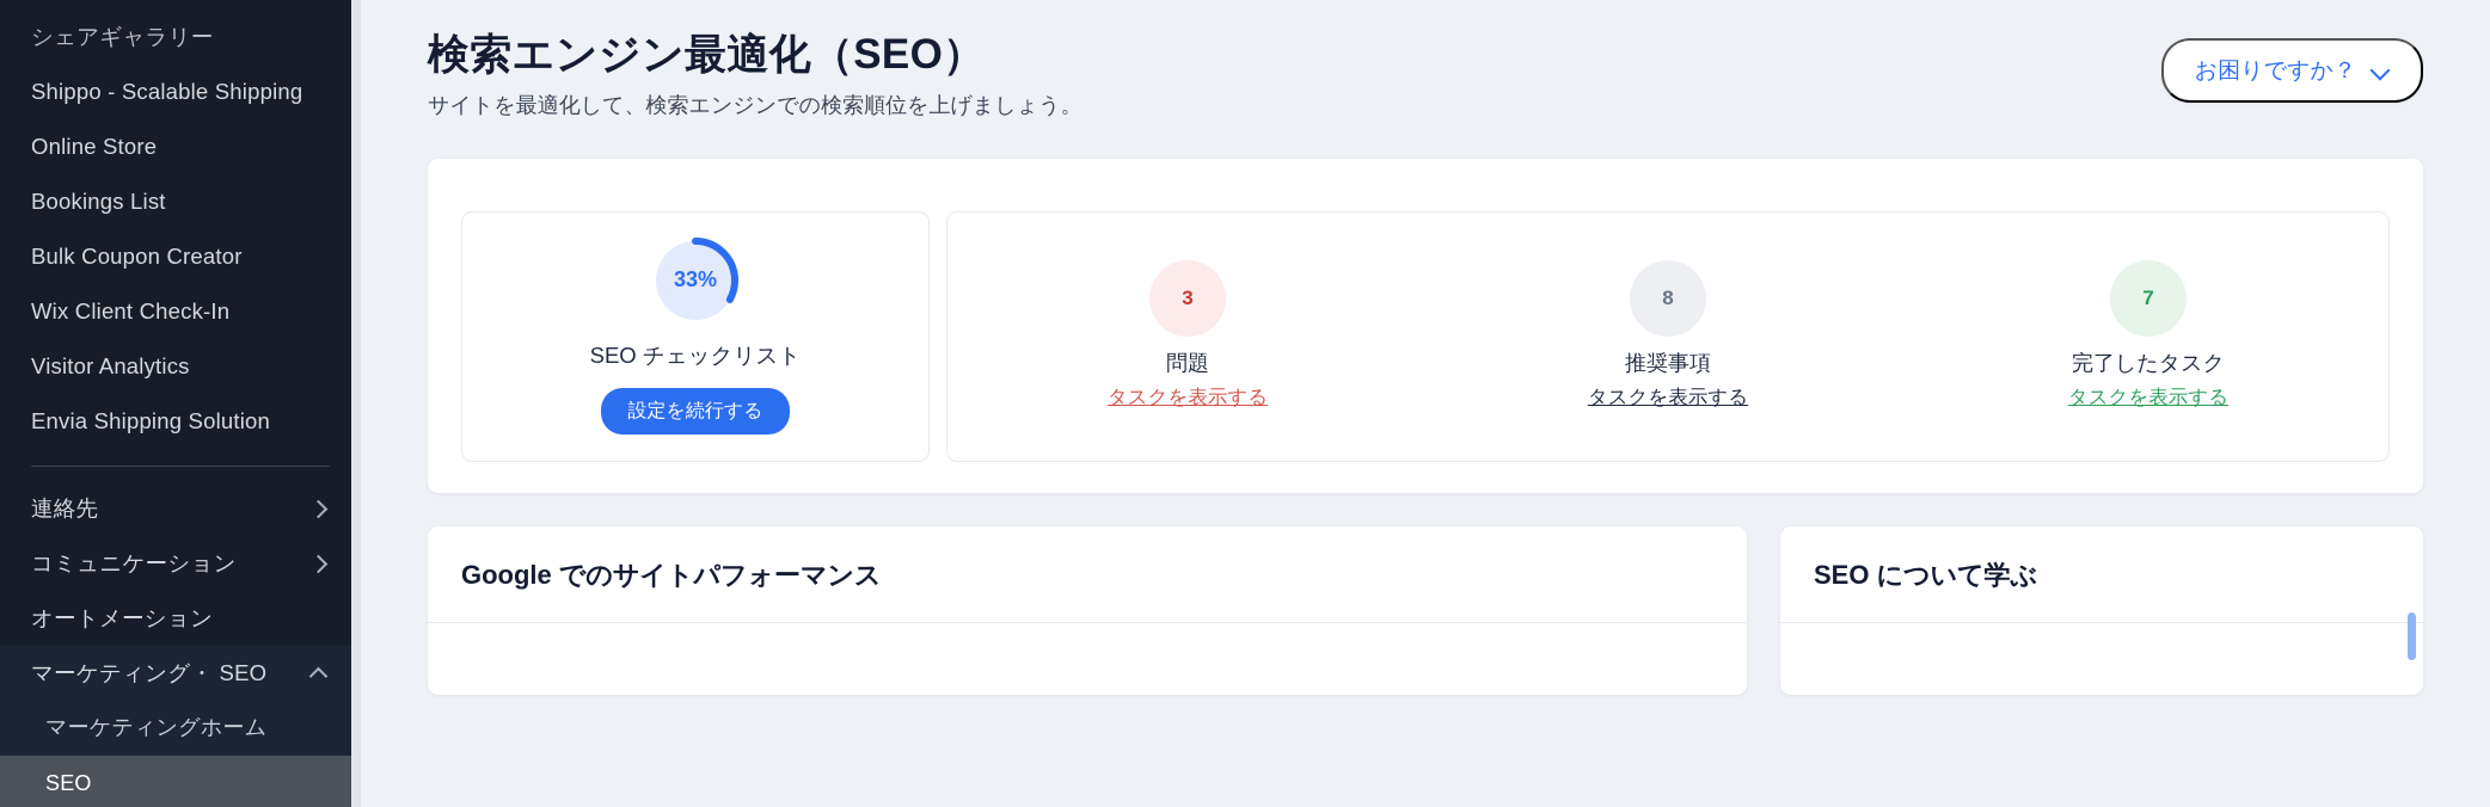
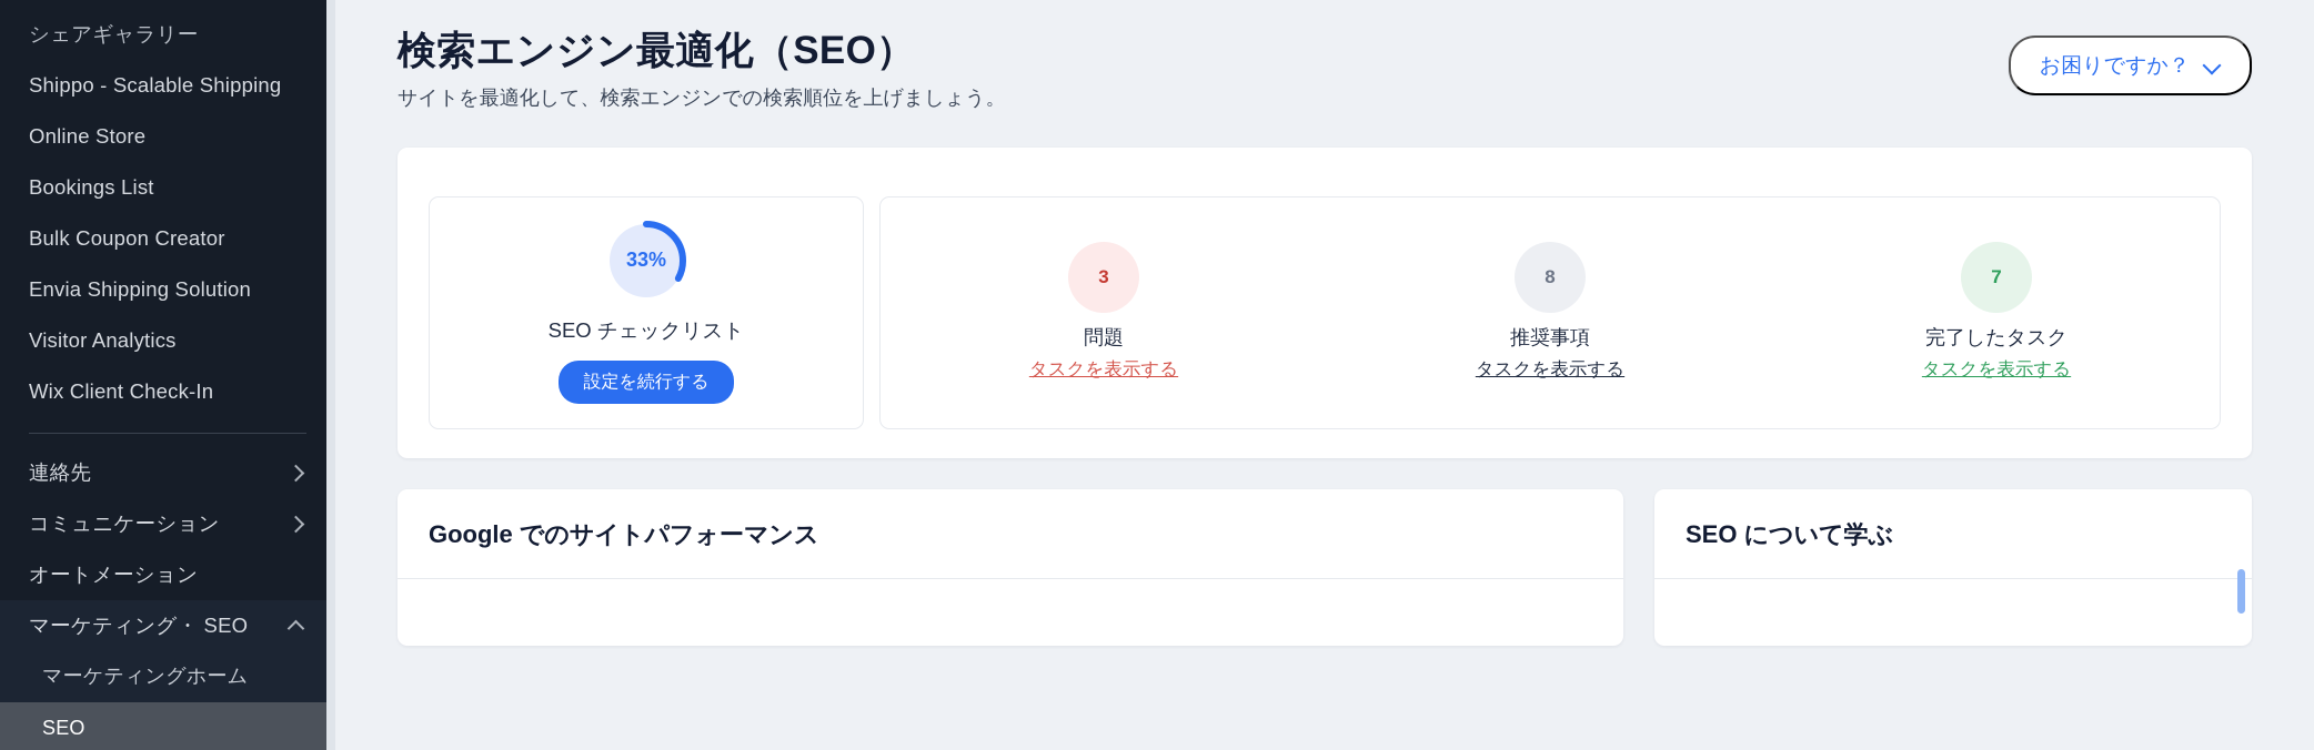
  シェアギャラリー
  Shippo - Scalable Shipping
  Online Store
  Bookings List
  Bulk Coupon Creator
- Wix Client Check-In
+ Envia Shipping Solution
  Visitor Analytics
- Envia Shipping Solution
+ Wix Client Check-In
  連絡先
  コミュニケーション
  オートメーション
  マーケティング・ SEO
  マーケティングホーム
  SEO
  検索エンジン最適化（SEO）
  サイトを最適化して、検索エンジンでの検索順位を上げましょう。
  お困りですか？
  33%
  SEO チェックリスト
  設定を続行する
  3
  問題
  タスクを表示する
  8
  推奨事項
  タスクを表示する
  7
  完了したタスク
  タスクを表示する
  Google でのサイトパフォーマンス
  SEO について学ぶ
